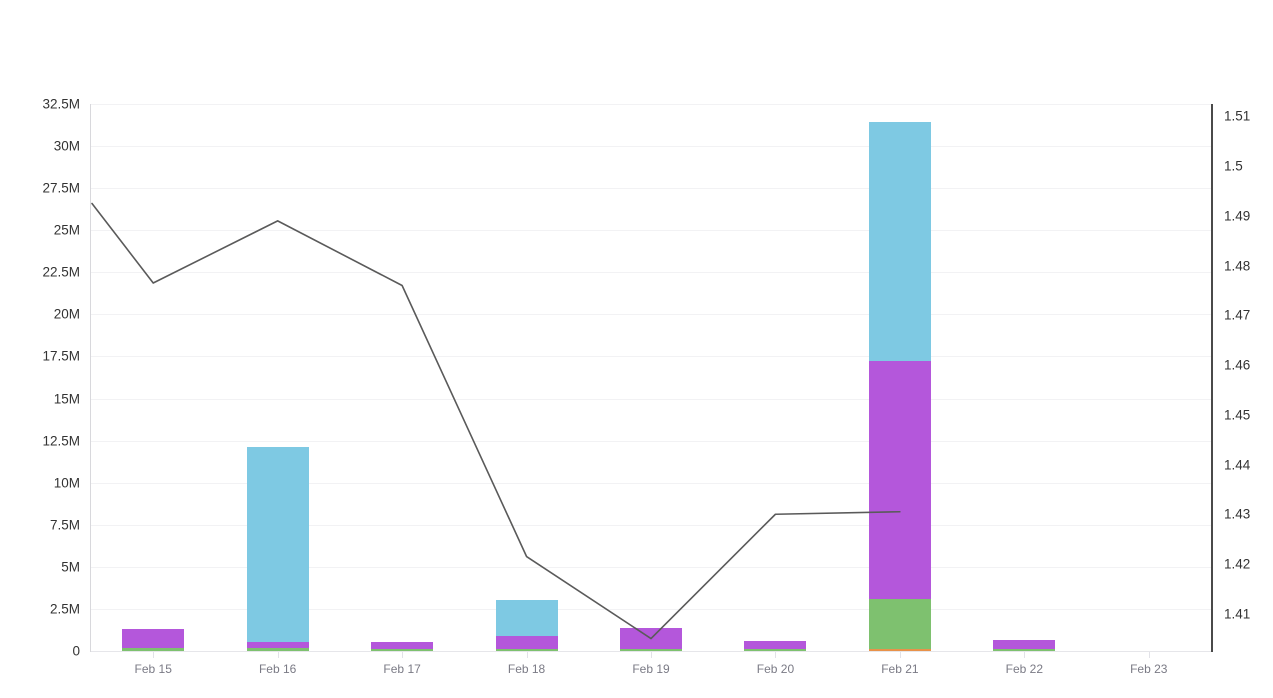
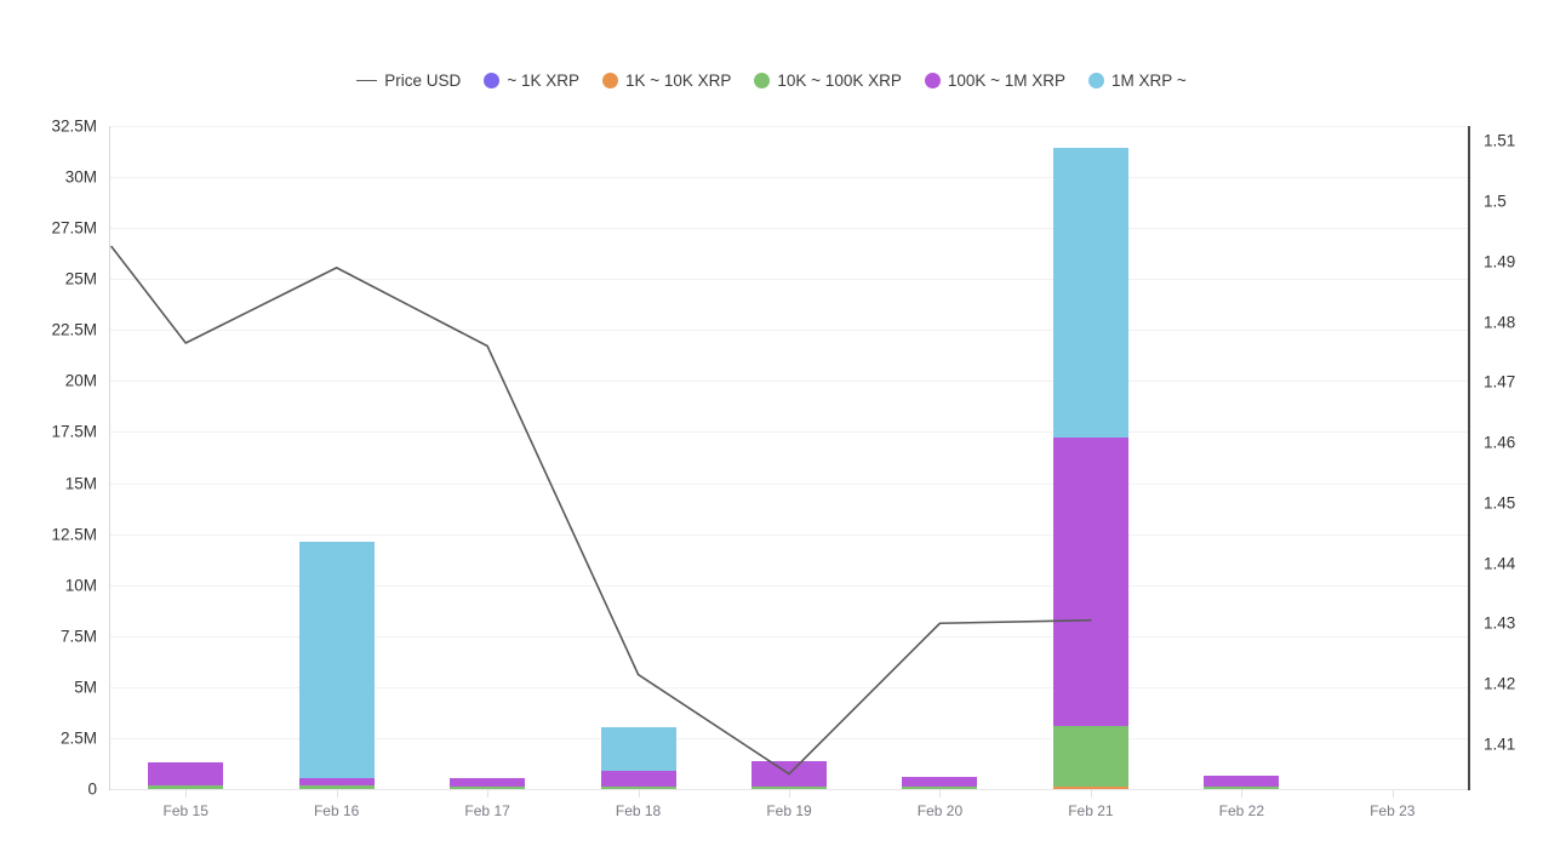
+ Price USD
+ ~ 1K XRP
+ 1K ~ 10K XRP
+ 10K ~ 100K XRP
+ 100K ~ 1M XRP
+ 1M XRP ~
  0
  2.5M
  5M
  7.5M
  10M
  12.5M
  15M
  17.5M
  20M
  22.5M
  25M
  27.5M
  30M
  32.5M
  1.41
  1.42
  1.43
  1.44
  1.45
  1.46
  1.47
  1.48
  1.49
  1.5
  1.51
  Feb 15
  Feb 16
  Feb 17
  Feb 18
  Feb 19
  Feb 20
  Feb 21
  Feb 22
  Feb 23
